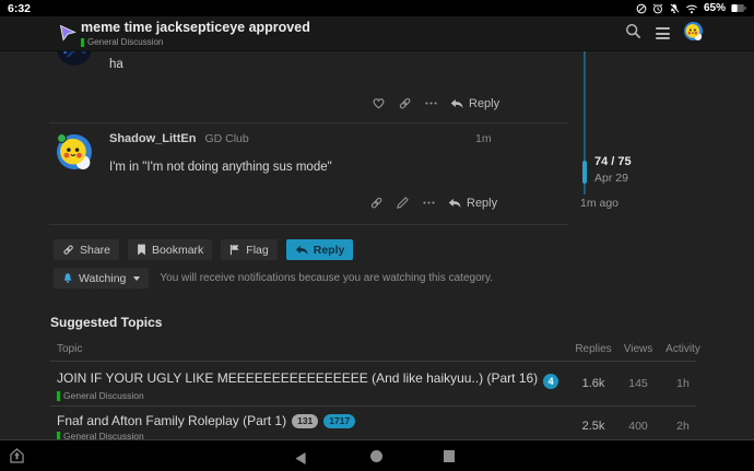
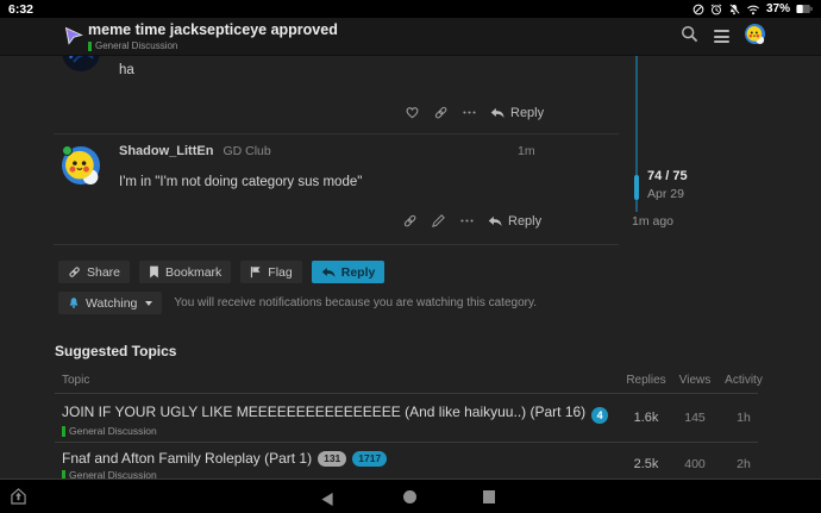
  6:32
- 65%
+ 37%
  meme time jacksepticeye approved
  General Discussion
  ha
  Reply
  Shadow_LittEn
  GD Club
  1m
- I'm in "I'm not doing anything sus mode"
+ I'm in "I'm not doing category sus mode"
  Reply
  74 / 75
  Apr 29
  1m ago
  Share
  Bookmark
  Flag
  Reply
  Watching
  You will receive notifications because you are watching this category.
  Suggested Topics
  Topic
  Replies
  Views
  Activity
  JOIN IF YOUR UGLY LIKE MEEEEEEEEEEEEEEEE (And like haikyuu..) (Part 16) 4
  General Discussion
  1.6k
  145
  1h
  Fnaf and Afton Family Roleplay (Part 1) 131 1717
  General Discussion
  2.5k
  400
  2h
